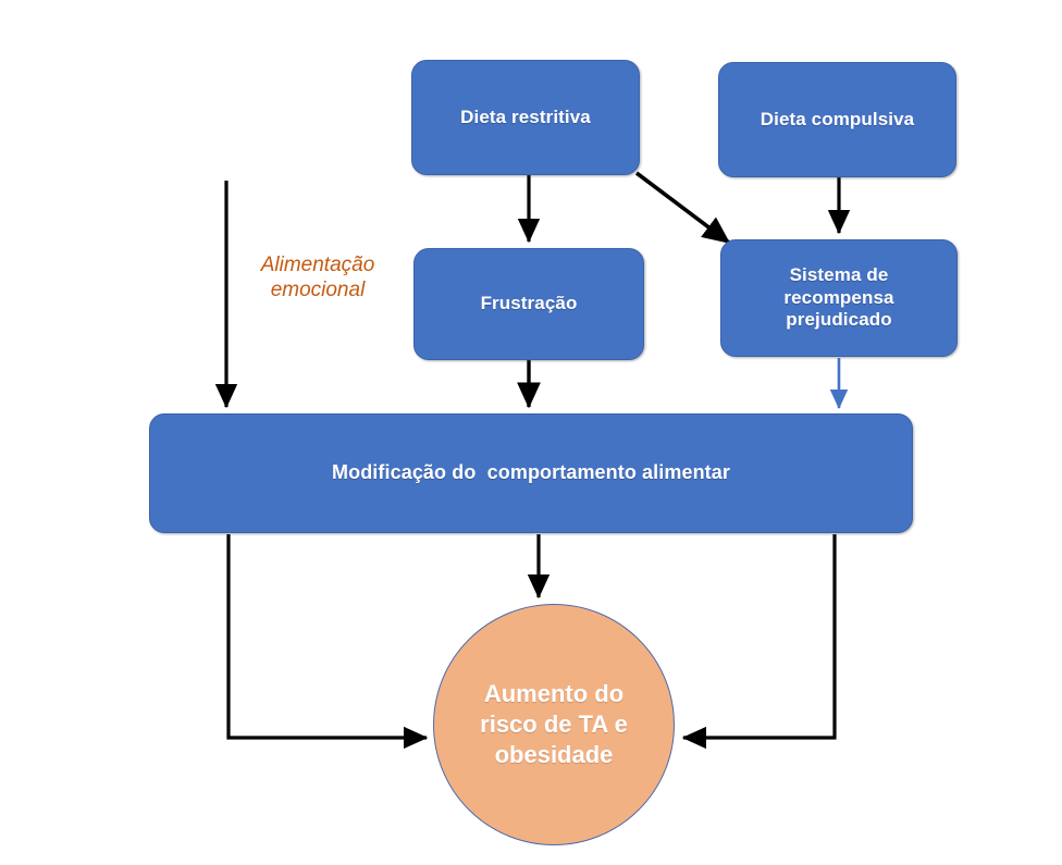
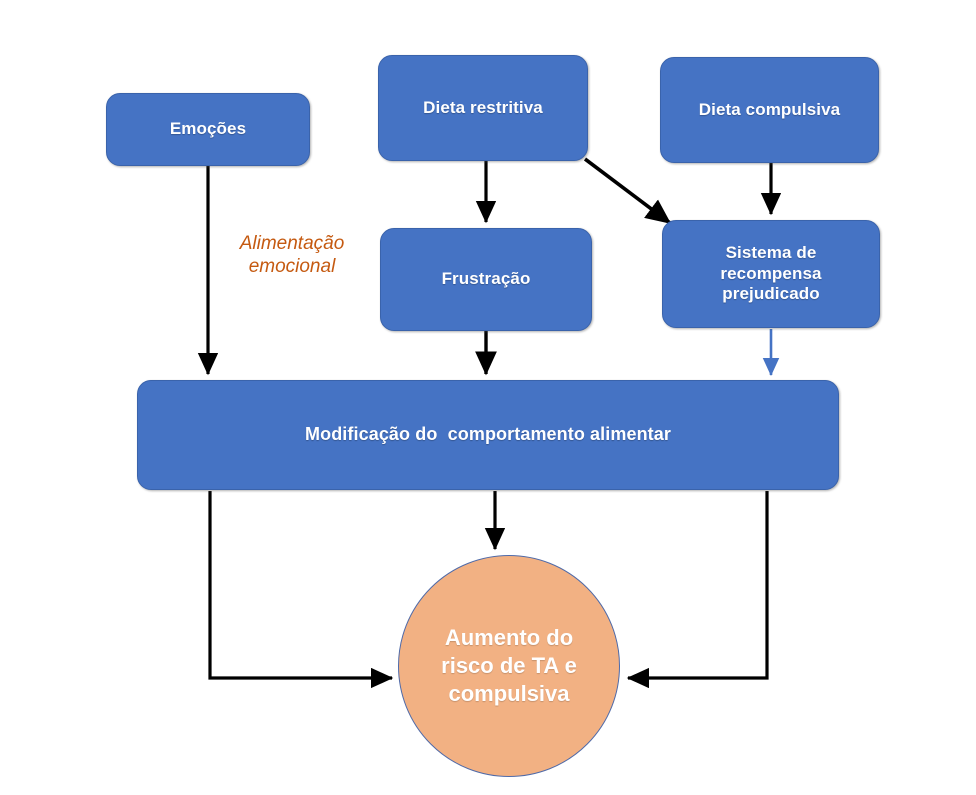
+ Emoções
  Dieta restritiva
  Dieta compulsiva
  Frustração
  Sistema de recompensa prejudicado
  Modificação do comportamento alimentar
- Aumento do risco de TA e obesidade
+ Aumento do risco de TA e compulsiva
  Alimentação emocional
